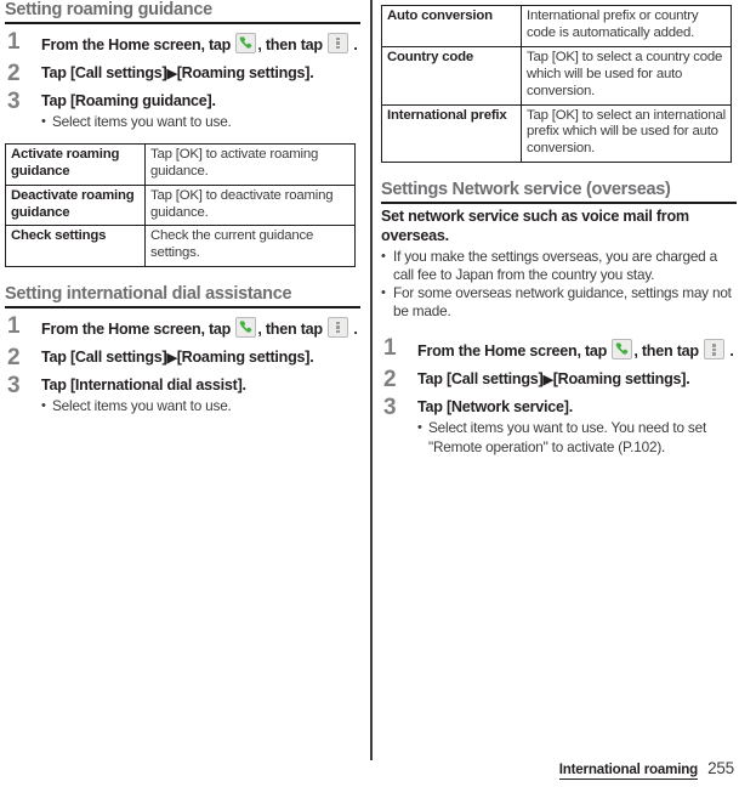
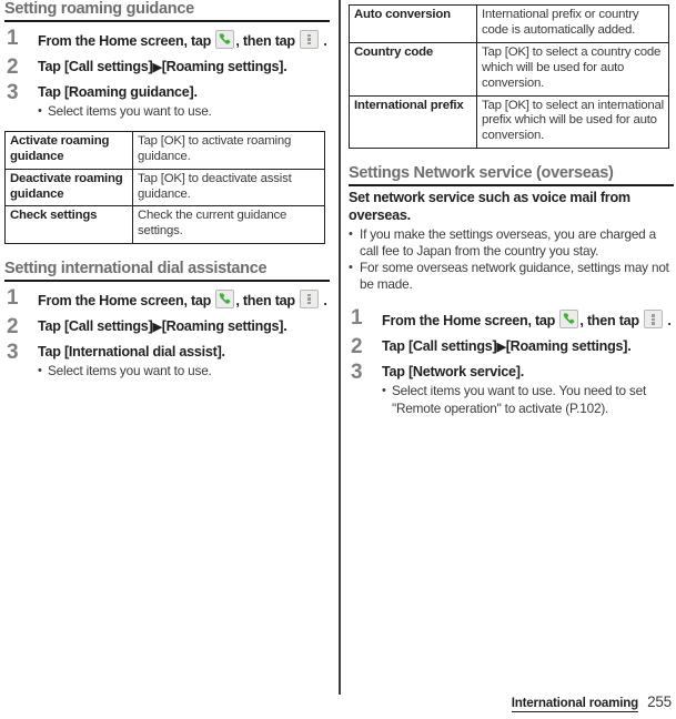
  Setting roaming guidance
  1
  From the Home screen, tap , then tap .
  2
  Tap [Call settings]▶[Roaming settings].
  3
  Tap [Roaming guidance].
  Select items you want to use.
  Activate roaming guidance	Tap [OK] to activate roaming guidance.
- Deactivate roaming guidance	Tap [OK] to deactivate roaming guidance.
+ Deactivate roaming guidance	Tap [OK] to deactivate assist guidance.
  Check settings	Check the current guidance settings.
  Setting international dial assistance
  1
  From the Home screen, tap , then tap .
  2
  Tap [Call settings]▶[Roaming settings].
  3
  Tap [International dial assist].
  Select items you want to use.
  Auto conversion	International prefix or country code is automatically added.
  Country code	Tap [OK] to select a country code which will be used for auto conversion.
  International prefix	Tap [OK] to select an international prefix which will be used for auto conversion.
  Settings Network service (overseas)
  Set network service such as voice mail from overseas.
  If you make the settings overseas, you are charged a call fee to Japan from the country you stay.
  For some overseas network guidance, settings may not be made.
  1
  From the Home screen, tap , then tap .
  2
  Tap [Call settings]▶[Roaming settings].
  3
  Tap [Network service].
  Select items you want to use. You need to set "Remote operation" to activate (P.102).
  International roaming
  255
